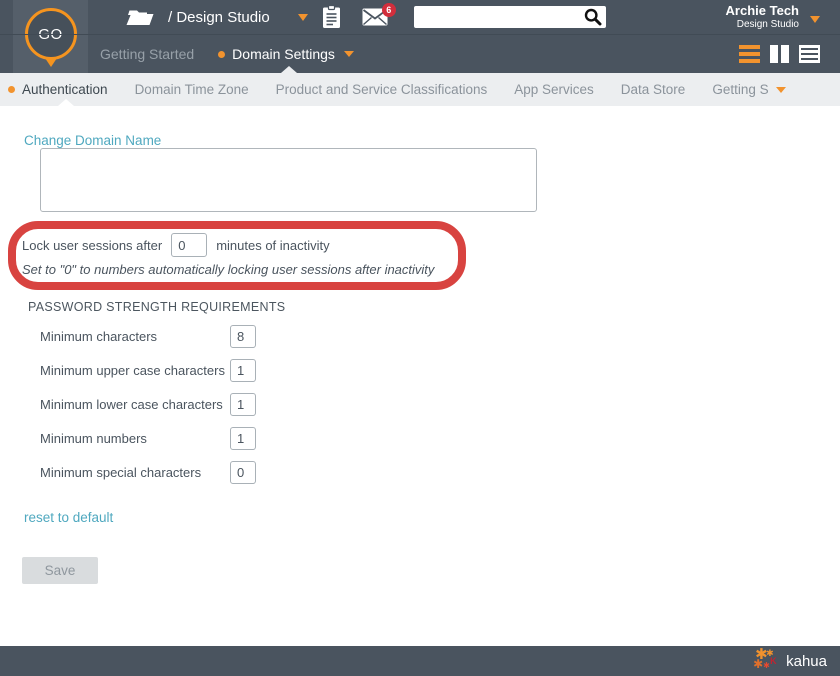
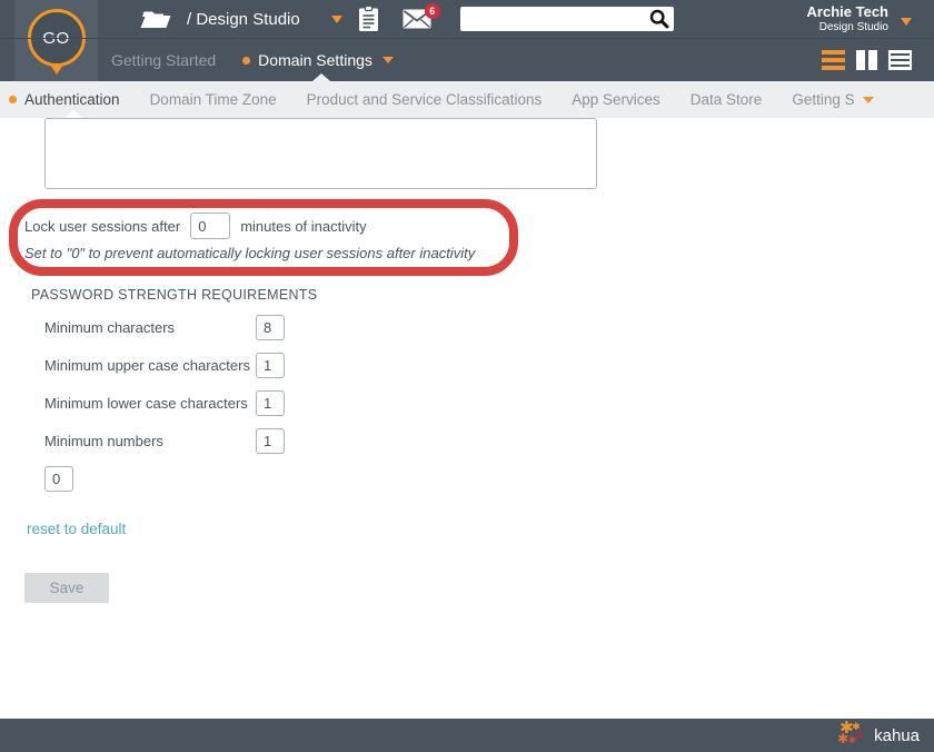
  GO
  / Design Studio
  6
  Archie Tech
  Design Studio
  Getting Started
  Domain Settings
  Authentication
  Domain Time Zone
  Product and Service Classifications
  App Services
  Data Store
  Getting S
- Change Domain Name
  Lock user sessions after
  0
  minutes of inactivity
- Set to "0" to numbers automatically locking user sessions after inactivity
+ Set to "0" to prevent automatically locking user sessions after inactivity
  PASSWORD STRENGTH REQUIREMENTS
  Minimum characters
  8
  Minimum upper case characters
  1
  Minimum lower case characters
  1
  Minimum numbers
  1
- Minimum special characters
  0
  reset to default
  Save
  ✱
  ✱
  ✱
  ✱
  K
  kahua
